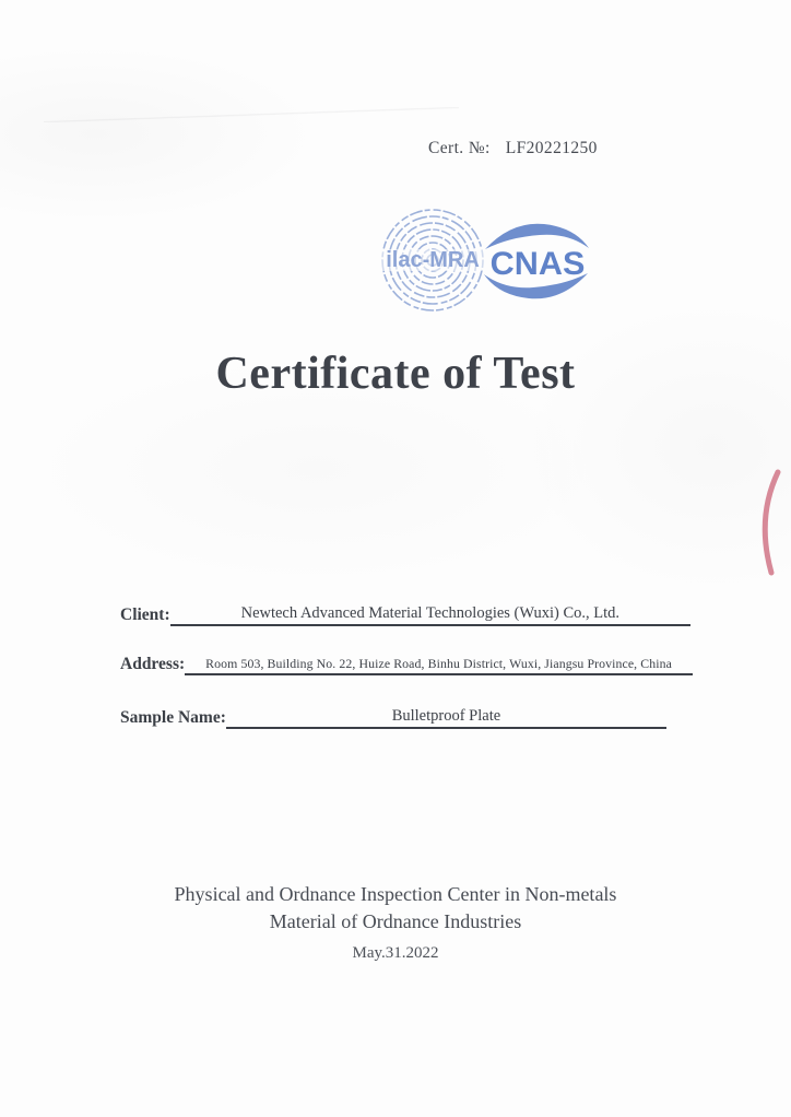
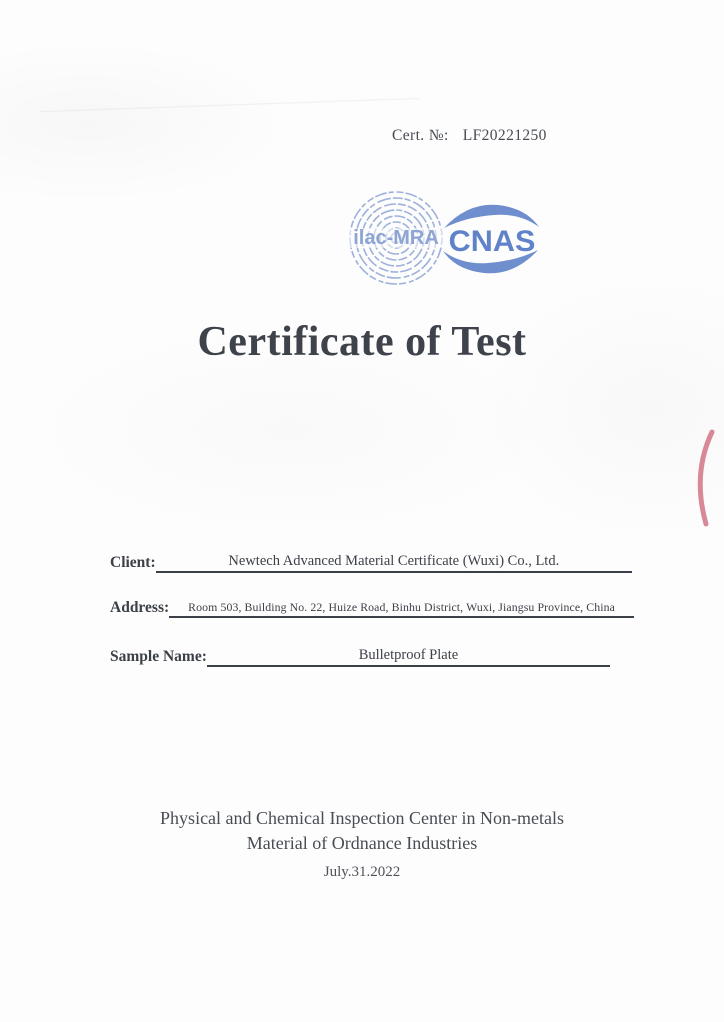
  Cert. №: LF20221250
  ilac-MRA
  CNAS
  Certificate of Test
  Client:
- Newtech Advanced Material Technologies (Wuxi) Co., Ltd.
+ Newtech Advanced Material Certificate (Wuxi) Co., Ltd.
  Address:
  Room 503, Building No. 22, Huize Road, Binhu District, Wuxi, Jiangsu Province, China
  Sample Name:
  Bulletproof Plate
- Physical and Ordnance Inspection Center in Non-metals
+ Physical and Chemical Inspection Center in Non-metals
  Material of Ordnance Industries
- May.31.2022
+ July.31.2022
